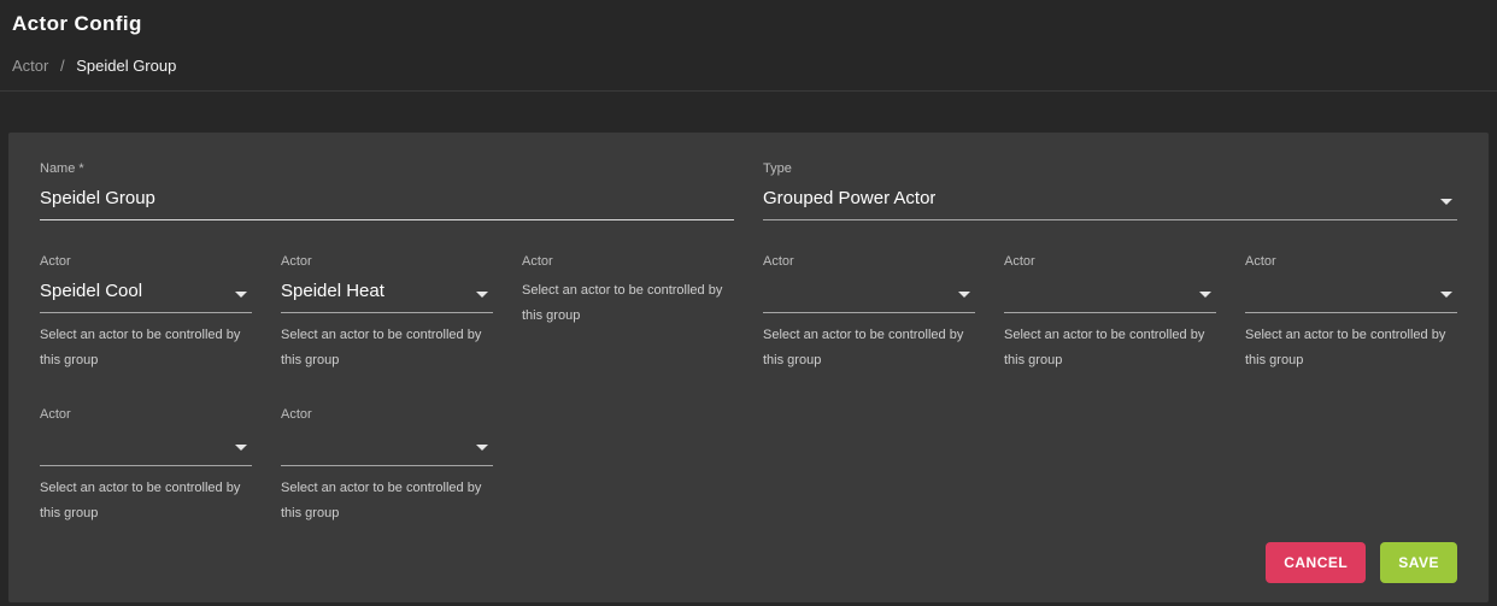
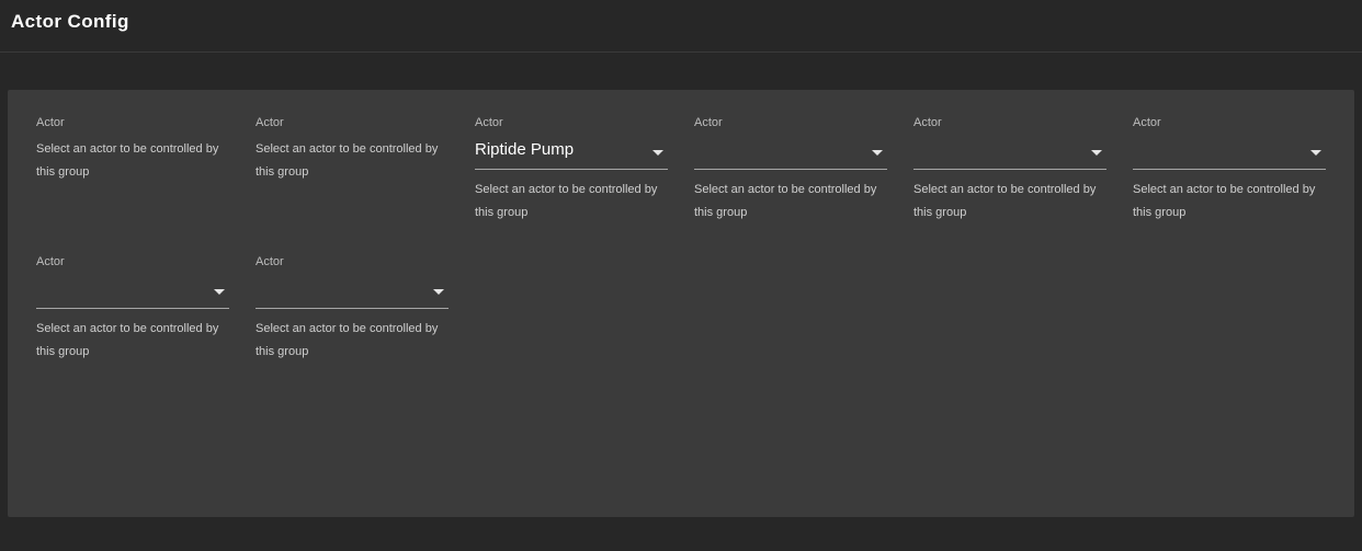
  Actor Config
- Actor / Speidel Group
- Name *
- Speidel Group
- Type
- Grouped Power Actor
  Actor
- Speidel Cool
  Select an actor to be controlled by this group
  Actor
- Speidel Heat
  Select an actor to be controlled by this group
  Actor
+ Riptide Pump
  Select an actor to be controlled by this group
  Actor
  Select an actor to be controlled by this group
  Actor
  Select an actor to be controlled by this group
  Actor
  Select an actor to be controlled by this group
  Actor
  Select an actor to be controlled by this group
  Actor
  Select an actor to be controlled by this group
- CANCEL
- SAVE
